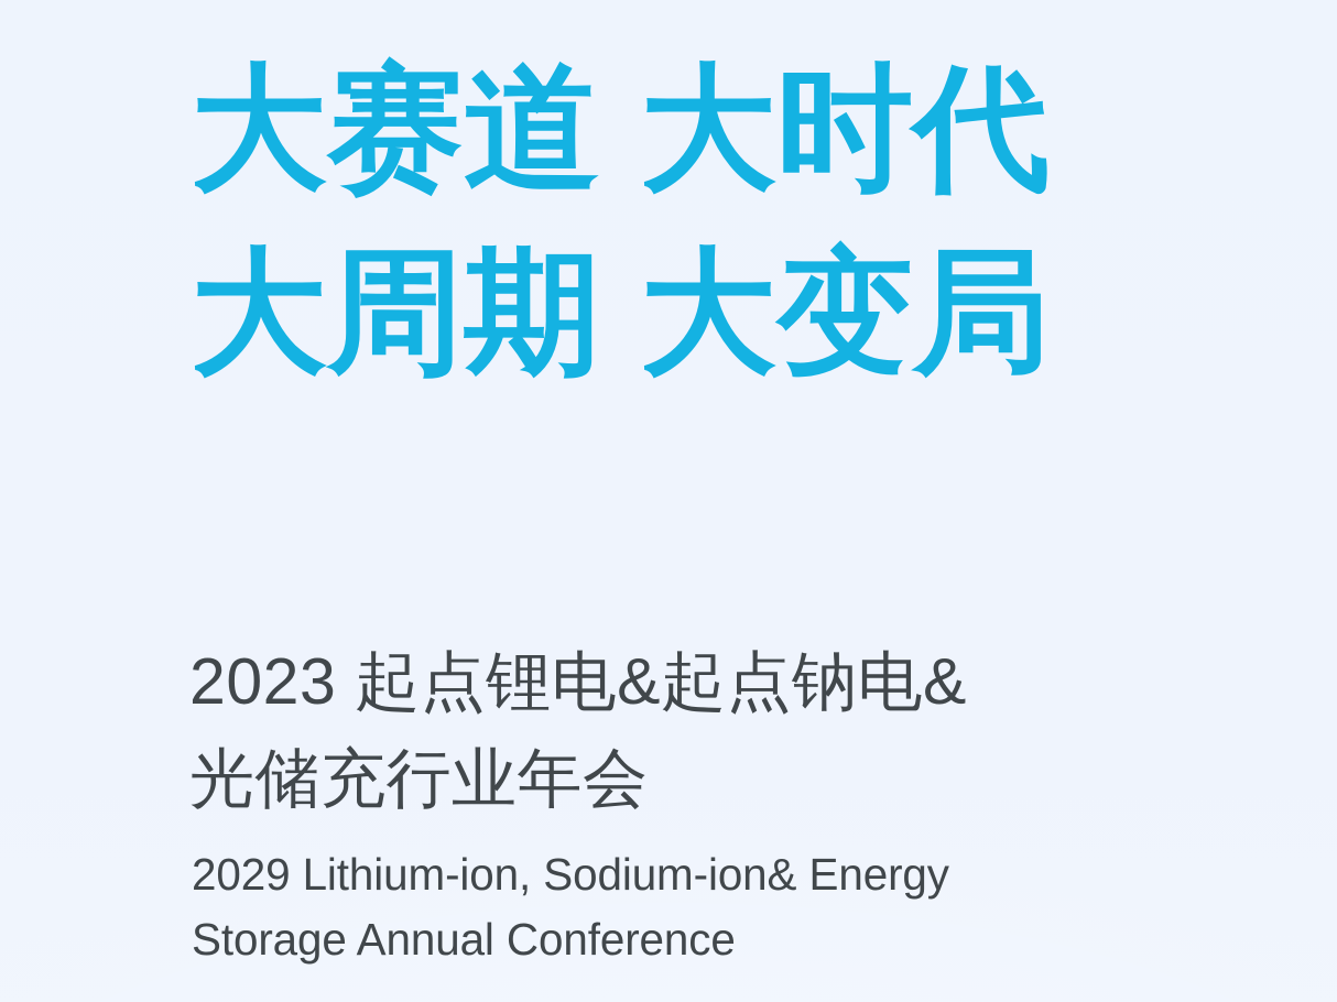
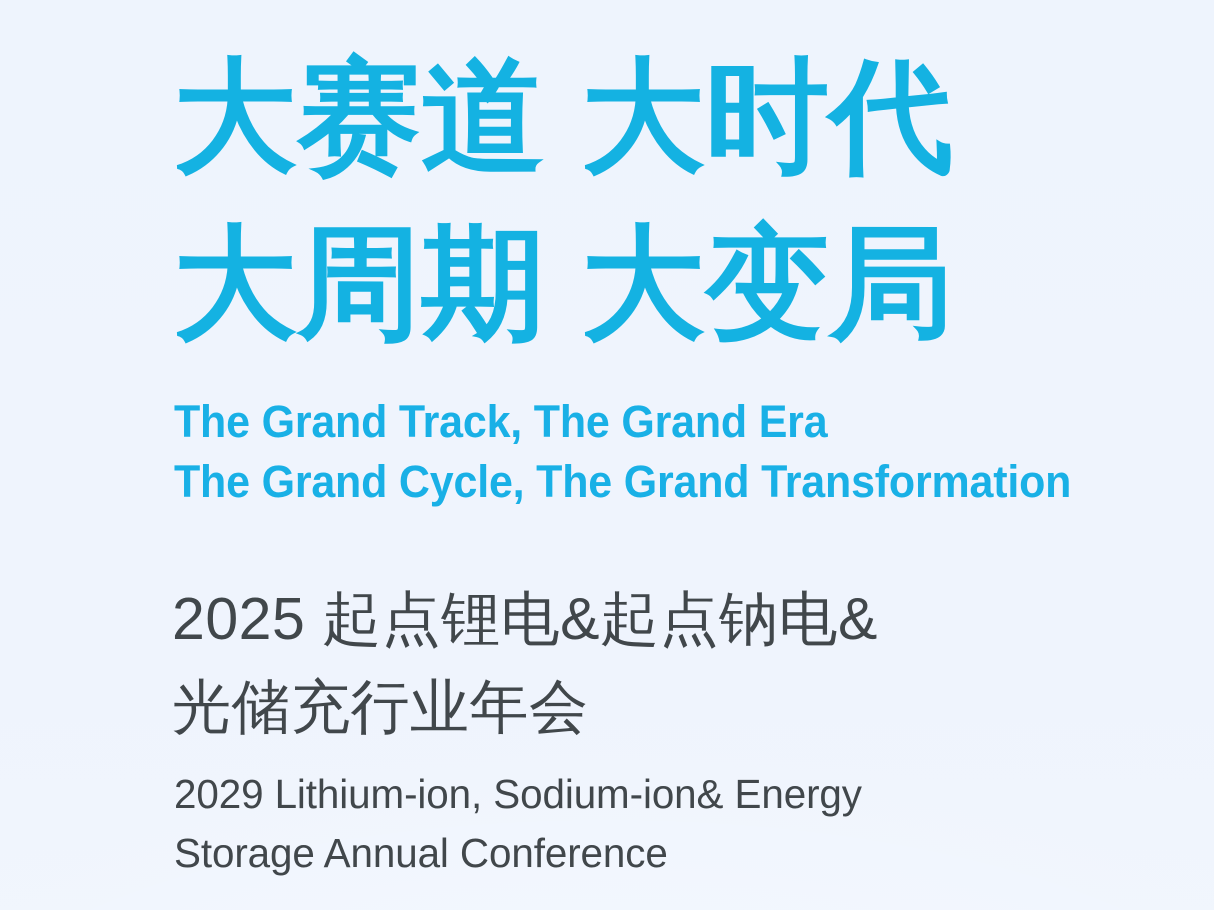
  大赛道 大时代
  大周期 大变局
+ The Grand Track, The Grand Era
+ The Grand Cycle, The Grand Transformation
- 2023 起点锂电&起点钠电&
+ 2025 起点锂电&起点钠电&
  光储充行业年会
  2029 Lithium-ion, Sodium-ion& Energy
  Storage Annual Conference
